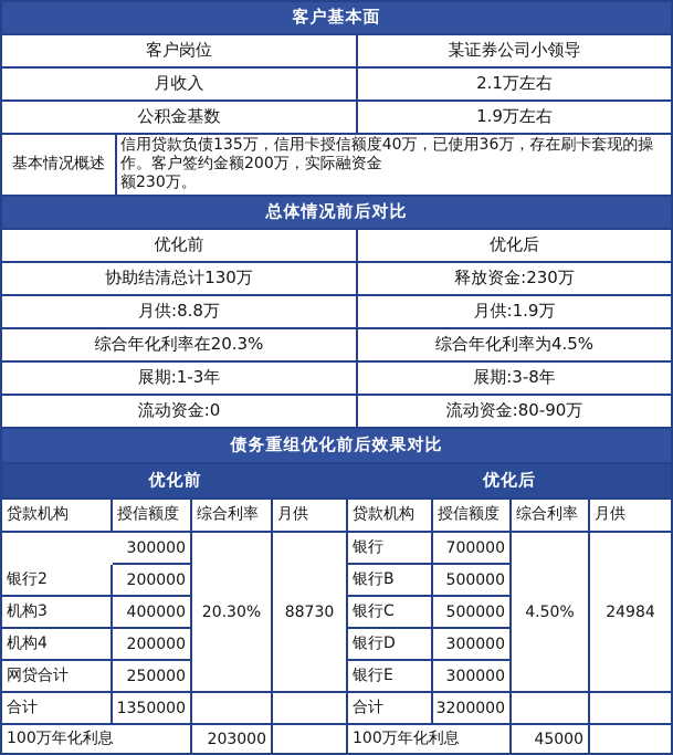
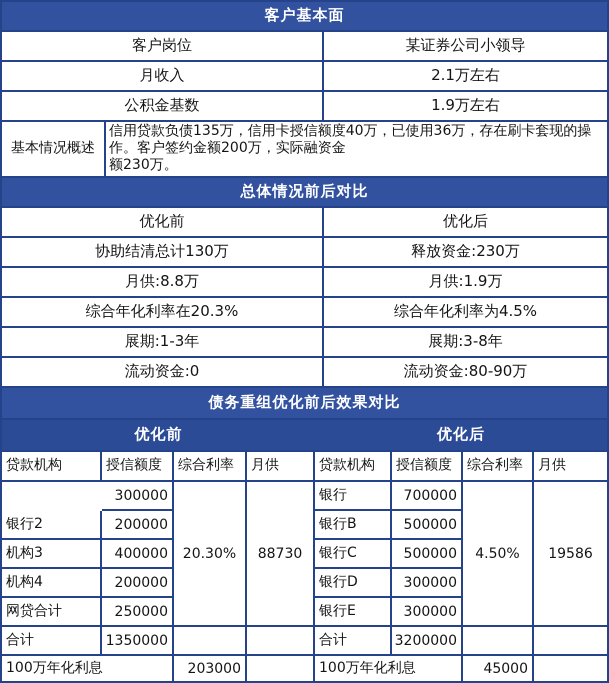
  客户基本面
  客户岗位
  某证券公司小领导
  月收入
  2.1万左右
  公积金基数
  1.9万左右
  基本情况概述
  信用贷款负债135万，信用卡授信额度40万，已使用36万，存在刷卡套现的操
  作。客户签约金额200万，实际融资金
  额230万。
  总体情况前后对比
  优化前
  优化后
  协助结清总计130万
  释放资金:230万
  月供:8.8万
  月供:1.9万
  综合年化利率在20.3%
  综合年化利率为4.5%
  展期:1-3年
  展期:3-8年
  流动资金:0
  流动资金:80-90万
  债务重组优化前后效果对比
  优化前
  优化后
  贷款机构
  授信额度
  综合利率
  月供
  贷款机构
  授信额度
  综合利率
  月供
  300000
  银行2
  200000
  机构3
  400000
  机构4
  200000
  网贷合计
  250000
  20.30%
  88730
  银行
  700000
  银行B
  500000
  银行C
  500000
  银行D
  300000
  银行E
  300000
  4.50%
- 24984
+ 19586
  合计
  1350000
  合计
  3200000
  100万年化利息
  203000
  100万年化利息
  45000
